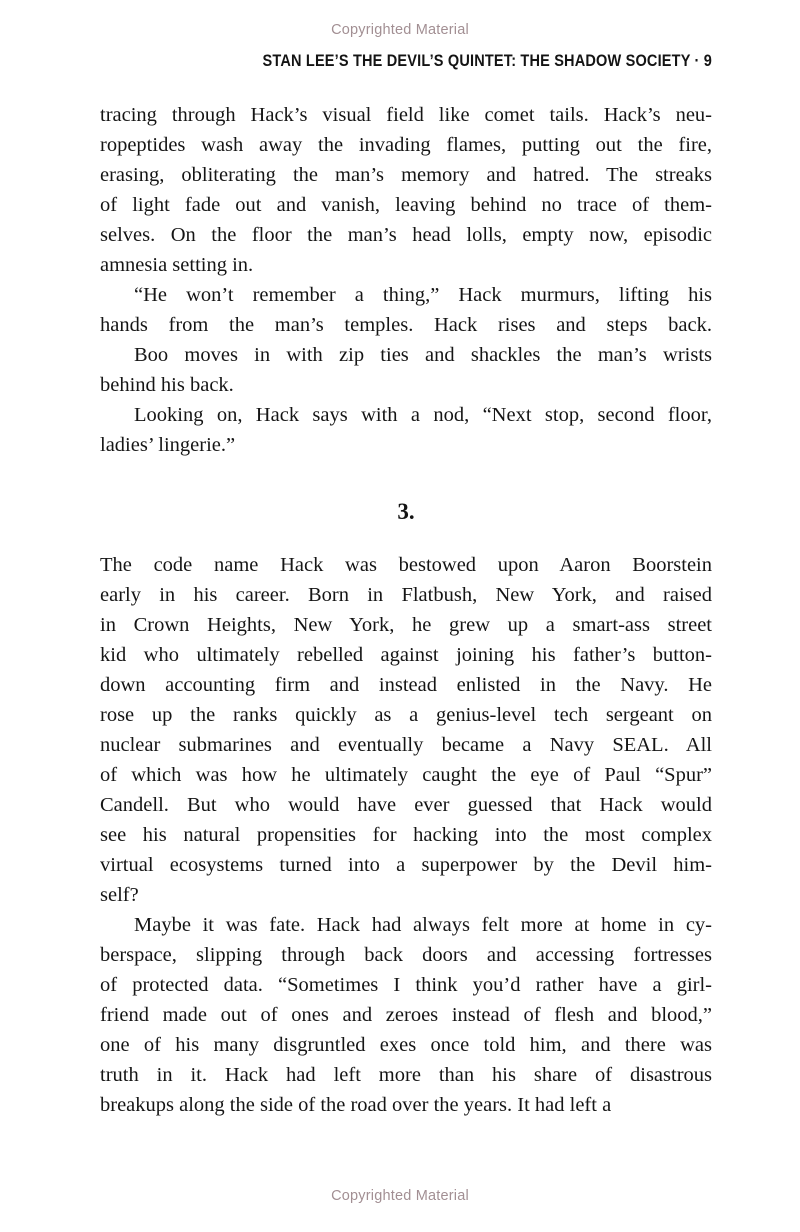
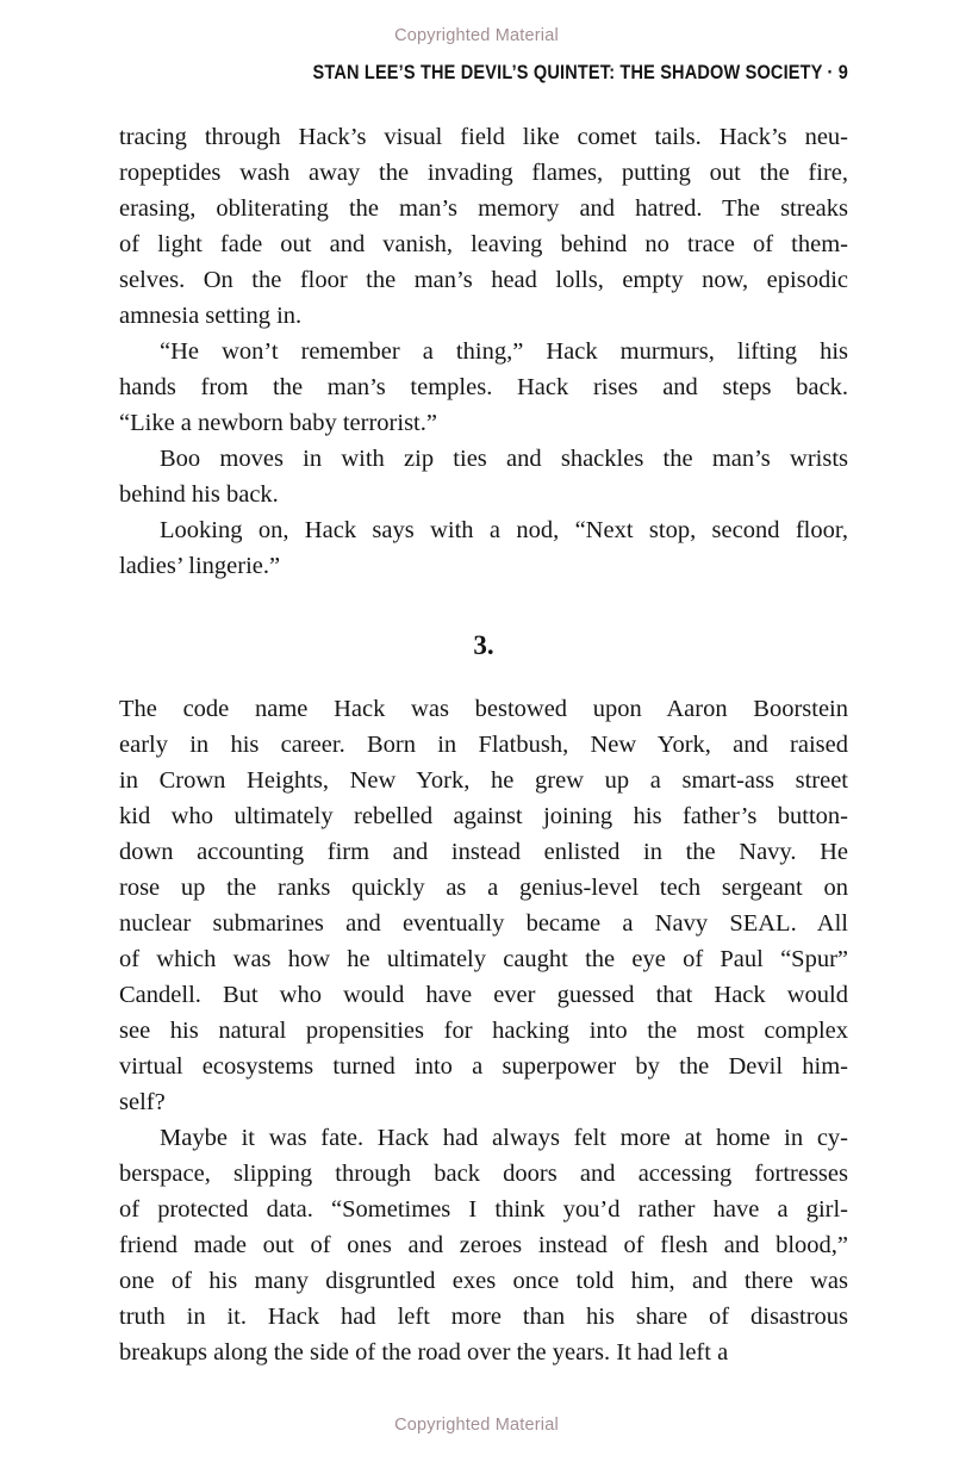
  Copyrighted Material
  STAN LEE’S THE DEVIL’S QUINTET: THE SHADOW SOCIETY · 9
  tracing through Hack’s visual field like comet tails. Hack’s neu-
  ropeptides wash away the invading flames, putting out the fire,
  erasing, obliterating the man’s memory and hatred. The streaks
  of light fade out and vanish, leaving behind no trace of them-
  selves. On the floor the man’s head lolls, empty now, episodic
  amnesia setting in.
  “He won’t remember a thing,” Hack murmurs, lifting his
  hands from the man’s temples. Hack rises and steps back.
+ “Like a newborn baby terrorist.”
  Boo moves in with zip ties and shackles the man’s wrists
  behind his back.
  Looking on, Hack says with a nod, “Next stop, second floor,
  ladies’ lingerie.”
  3.
  The code name Hack was bestowed upon Aaron Boorstein
  early in his career. Born in Flatbush, New York, and raised
  in Crown Heights, New York, he grew up a smart-ass street
  kid who ultimately rebelled against joining his father’s button-
  down accounting firm and instead enlisted in the Navy. He
  rose up the ranks quickly as a genius-level tech sergeant on
  nuclear submarines and eventually became a Navy SEAL. All
  of which was how he ultimately caught the eye of Paul “Spur”
  Candell. But who would have ever guessed that Hack would
  see his natural propensities for hacking into the most complex
  virtual ecosystems turned into a superpower by the Devil him-
  self?
  Maybe it was fate. Hack had always felt more at home in cy-
  berspace, slipping through back doors and accessing fortresses
  of protected data. “Sometimes I think you’d rather have a girl-
  friend made out of ones and zeroes instead of flesh and blood,”
  one of his many disgruntled exes once told him, and there was
  truth in it. Hack had left more than his share of disastrous
  breakups along the side of the road over the years. It had left a
  Copyrighted Material
